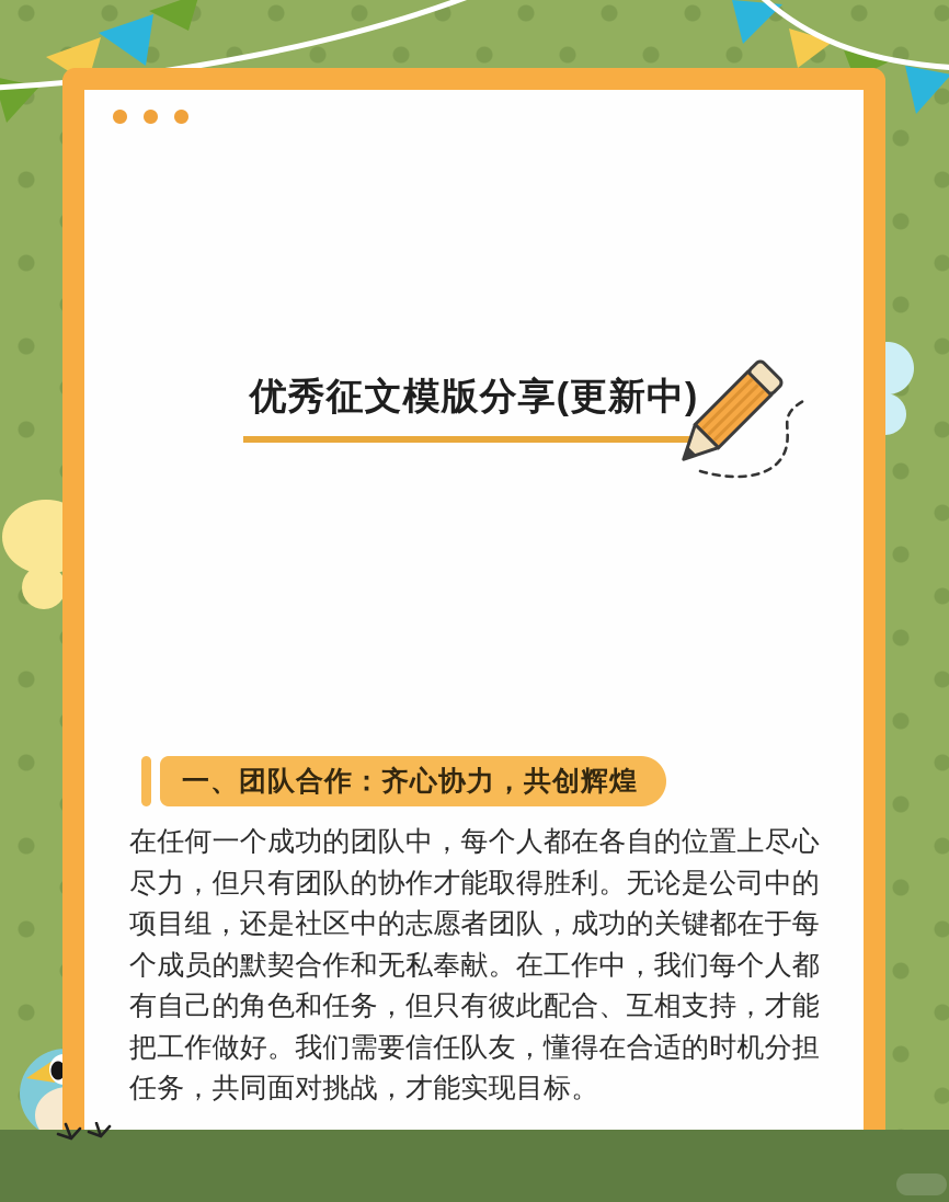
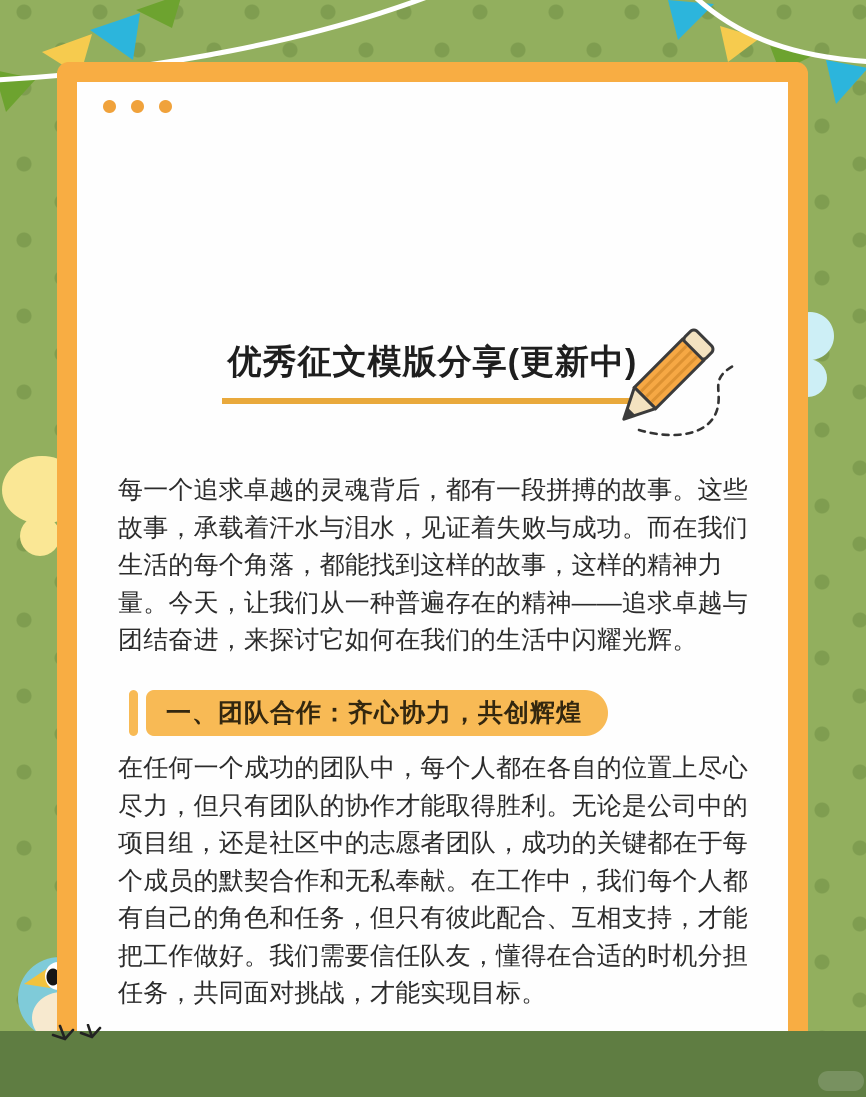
  优秀征文模版分享(更新中)
+ 每一个追求卓越的灵魂背后，都有一段拼搏的故事。这些
+ 故事，承载着汗水与泪水，见证着失败与成功。而在我们
+ 生活的每个角落，都能找到这样的故事，这样的精神力
+ 量。今天，让我们从一种普遍存在的精神——追求卓越与
+ 团结奋进，来探讨它如何在我们的生活中闪耀光辉。
  一、团队合作：齐心协力，共创辉煌
  在任何一个成功的团队中，每个人都在各自的位置上尽心
  尽力，但只有团队的协作才能取得胜利。无论是公司中的
  项目组，还是社区中的志愿者团队，成功的关键都在于每
  个成员的默契合作和无私奉献。在工作中，我们每个人都
  有自己的角色和任务，但只有彼此配合、互相支持，才能
  把工作做好。我们需要信任队友，懂得在合适的时机分担
  任务，共同面对挑战，才能实现目标。
